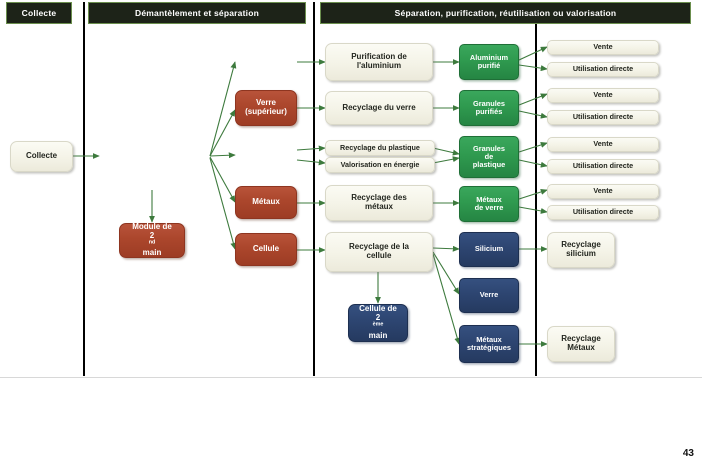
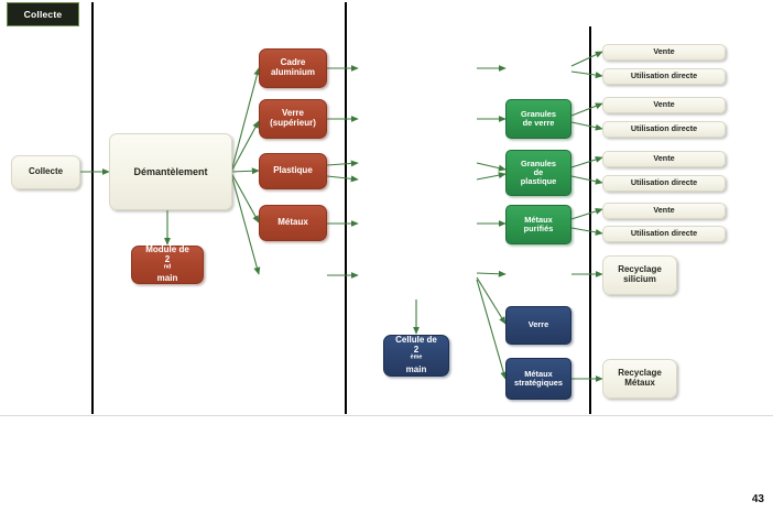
  Collecte
- Démantèlement et séparation
- Séparation, purification, réutilisation ou valorisation
  Collecte
+ Démantèlement
  Module de
  2
  main
+ Cadre
+ aluminium
  Verre
  (supérieur)
+ Plastique
  Métaux
- Cellule
- Purification de
- l'aluminium
- Recyclage du verre
- Recyclage du plastique
- Valorisation en énergie
- Recyclage des
- métaux
- Recyclage de la
- cellule
  Cellule de
  2
  main
- Aluminium
- purifié
  Granules
- purifiés
+ de verre
  Granules
  de
  plastique
  Métaux
- de verre
+ purifiés
- Silicium
  Verre
  Métaux
  stratégiques
  Vente
  Utilisation directe
  Vente
  Utilisation directe
  Vente
  Utilisation directe
  Vente
  Utilisation directe
  Recyclage
  silicium
  Recyclage
  Métaux
  43
